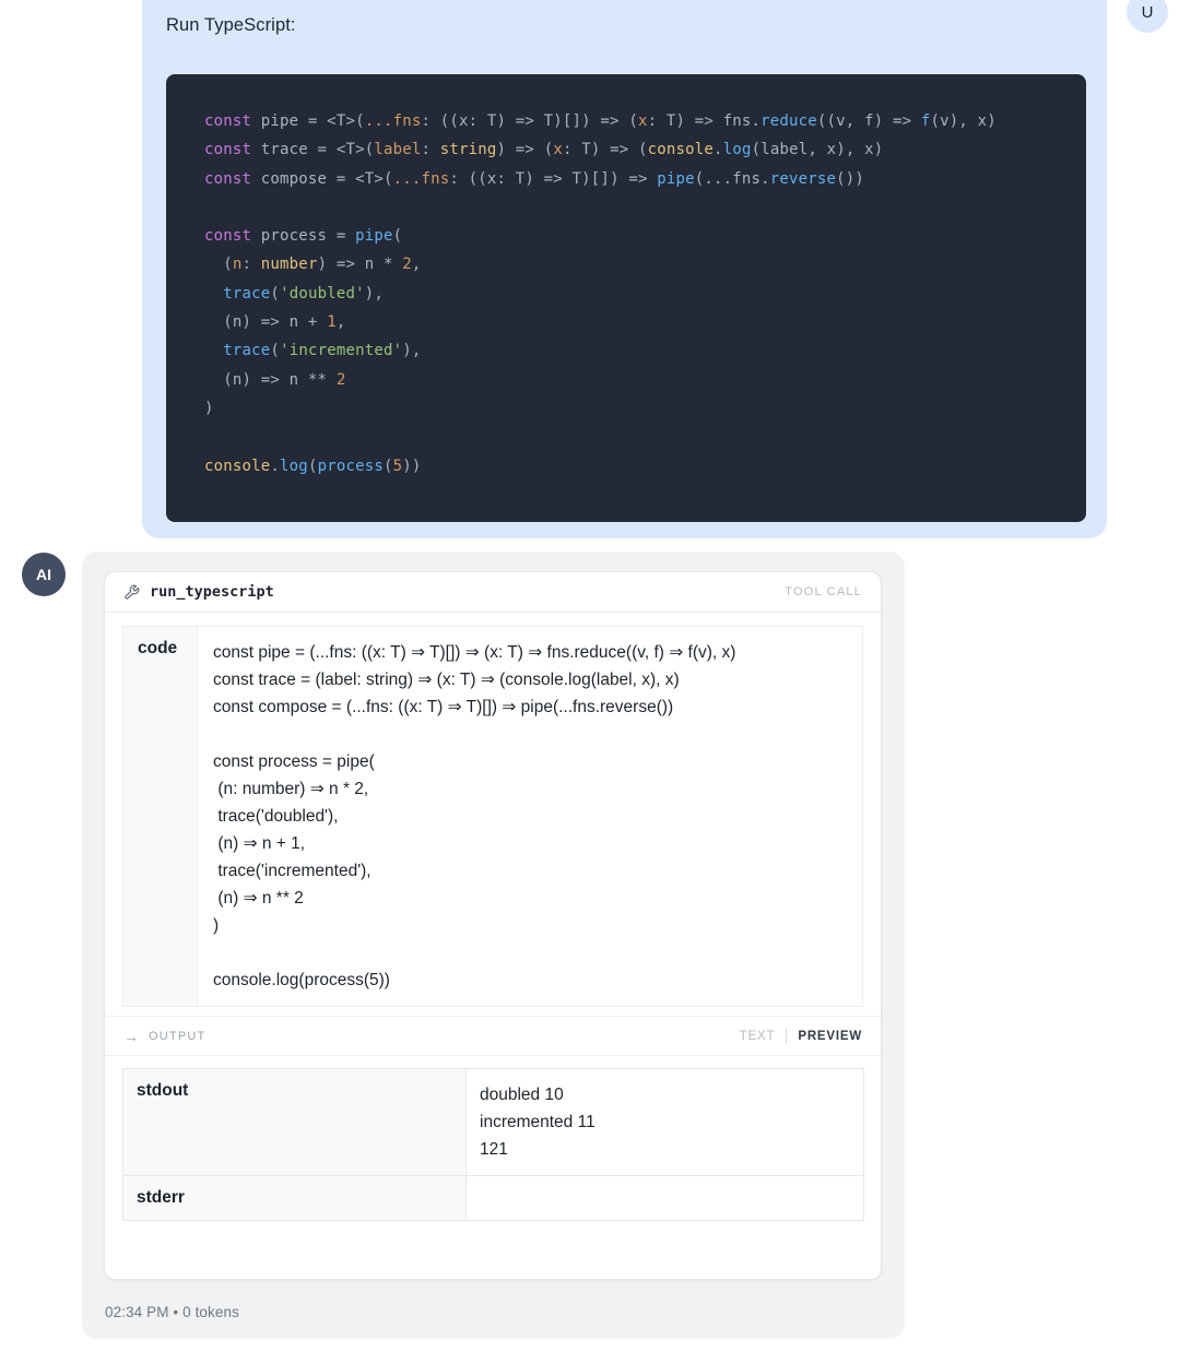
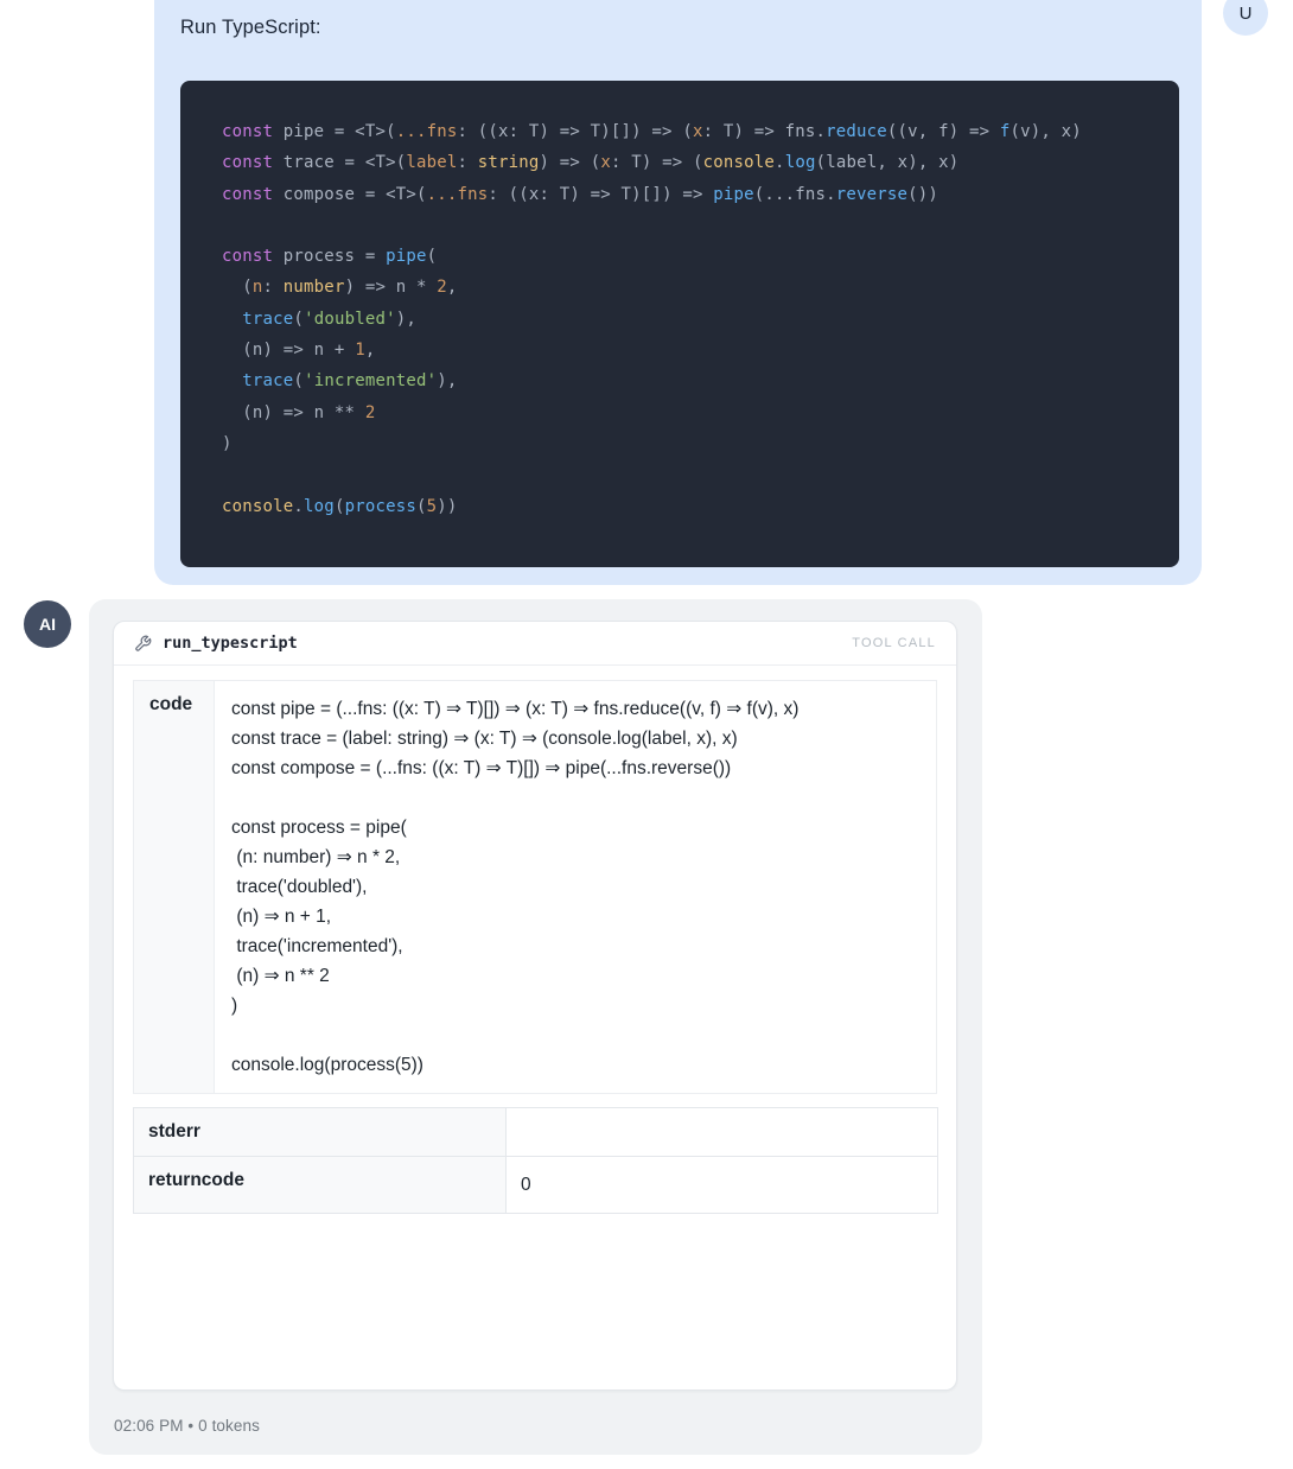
  Run TypeScript:
  const pipe = <T>(...fns: ((x: T) => T)[]) => (x: T) => fns.reduce((v, f) => f(v), x) const trace = <T>(label: string) => (x: T) => (console.log(label, x), x) const compose = <T>(...fns: ((x: T) => T)[]) => pipe(...fns.reverse()) const process = pipe( (n: number) => n * 2, trace('doubled'), (n) => n + 1, trace('incremented'), (n) => n ** 2 ) console.log(process(5))
  U
  AI
  run_typescript
  TOOL CALL
  code
  const pipe = (...fns: ((x: T) ⇒ T)[]) ⇒ (x: T) ⇒ fns.reduce((v, f) ⇒ f(v), x)
  const trace = (label: string) ⇒ (x: T) ⇒ (console.log(label, x), x)
  const compose = (...fns: ((x: T) ⇒ T)[]) ⇒ pipe(...fns.reverse())
  const process = pipe(
  (n: number) ⇒ n * 2,
  trace('doubled'),
  (n) ⇒ n + 1,
  trace('incremented'),
  (n) ⇒ n ** 2
  )
  console.log(process(5))
- →
- OUTPUT
- TEXT
- PREVIEW
- stdout	doubled 10 incremented 11 121
  stderr
+ returncode	0
- 02:34 PM • 0 tokens
+ 02:06 PM • 0 tokens
